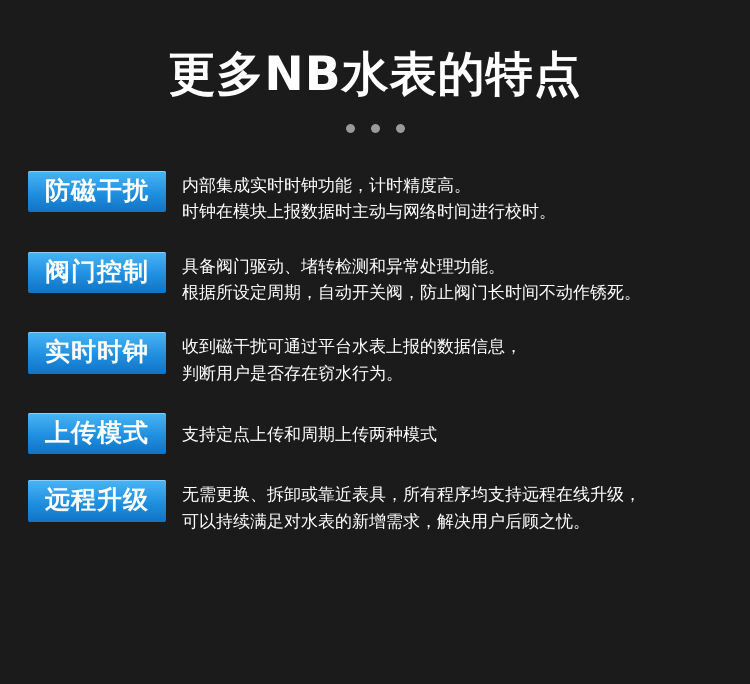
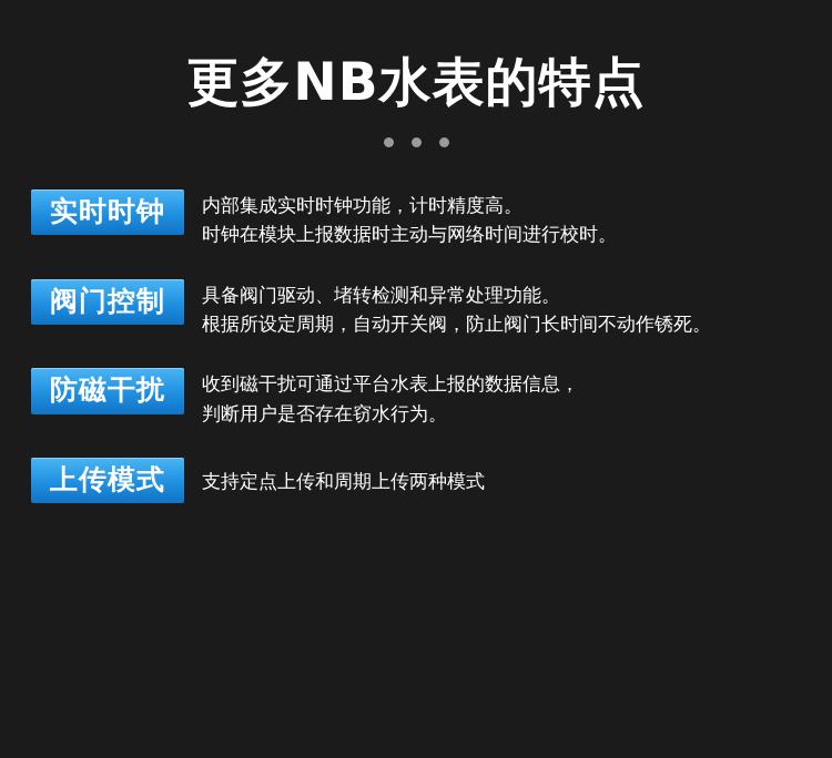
  更多NB水表的特点
- 防磁干扰
+ 实时时钟
  内部集成实时时钟功能，计时精度高。
  时钟在模块上报数据时主动与网络时间进行校时。
  阀门控制
  具备阀门驱动、堵转检测和异常处理功能。
  根据所设定周期，自动开关阀，防止阀门长时间不动作锈死。
- 实时时钟
+ 防磁干扰
  收到磁干扰可通过平台水表上报的数据信息，
  判断用户是否存在窃水行为。
  上传模式
  支持定点上传和周期上传两种模式
- 远程升级
- 无需更换、拆卸或靠近表具，所有程序均支持远程在线升级，
- 可以持续满足对水表的新增需求，解决用户后顾之忧。
